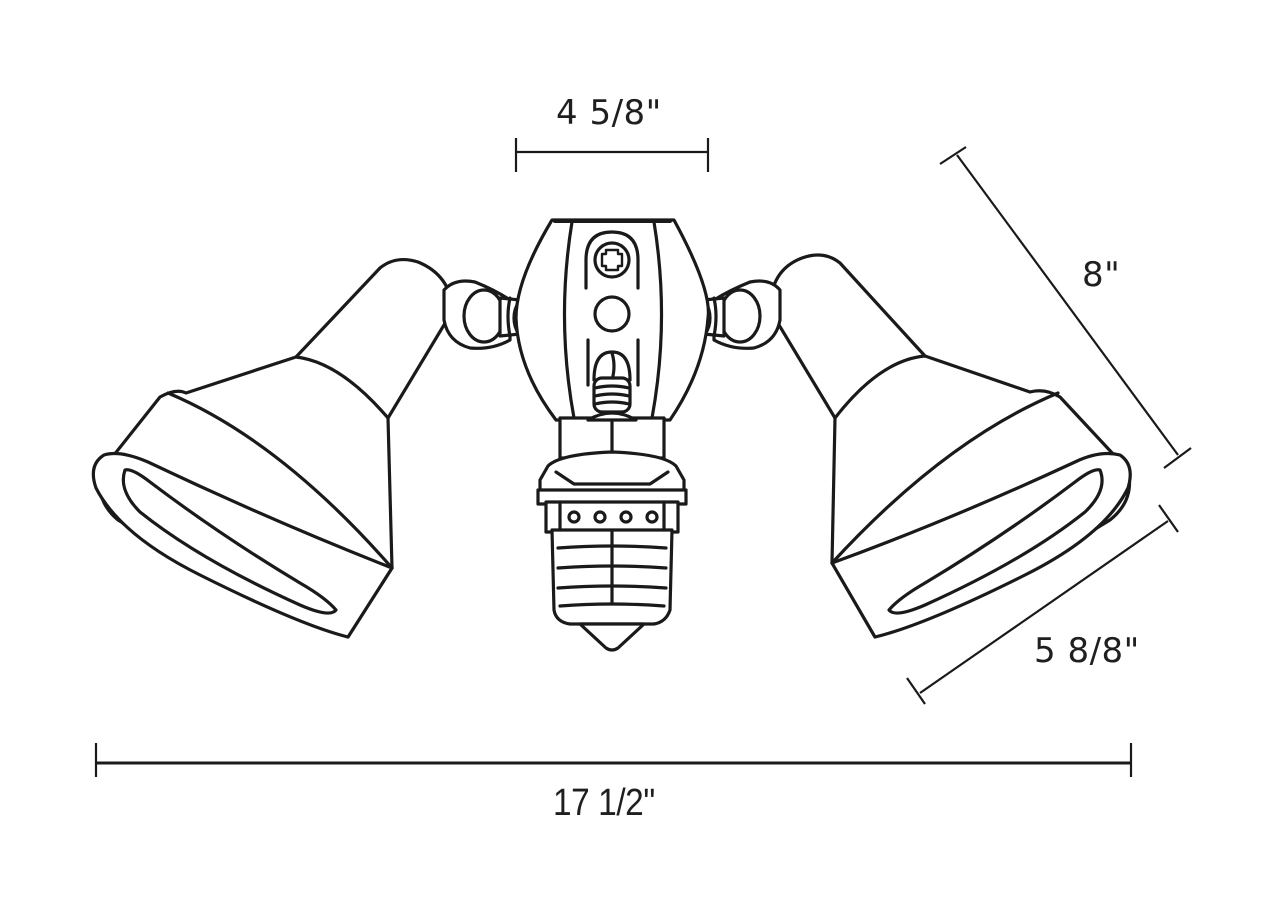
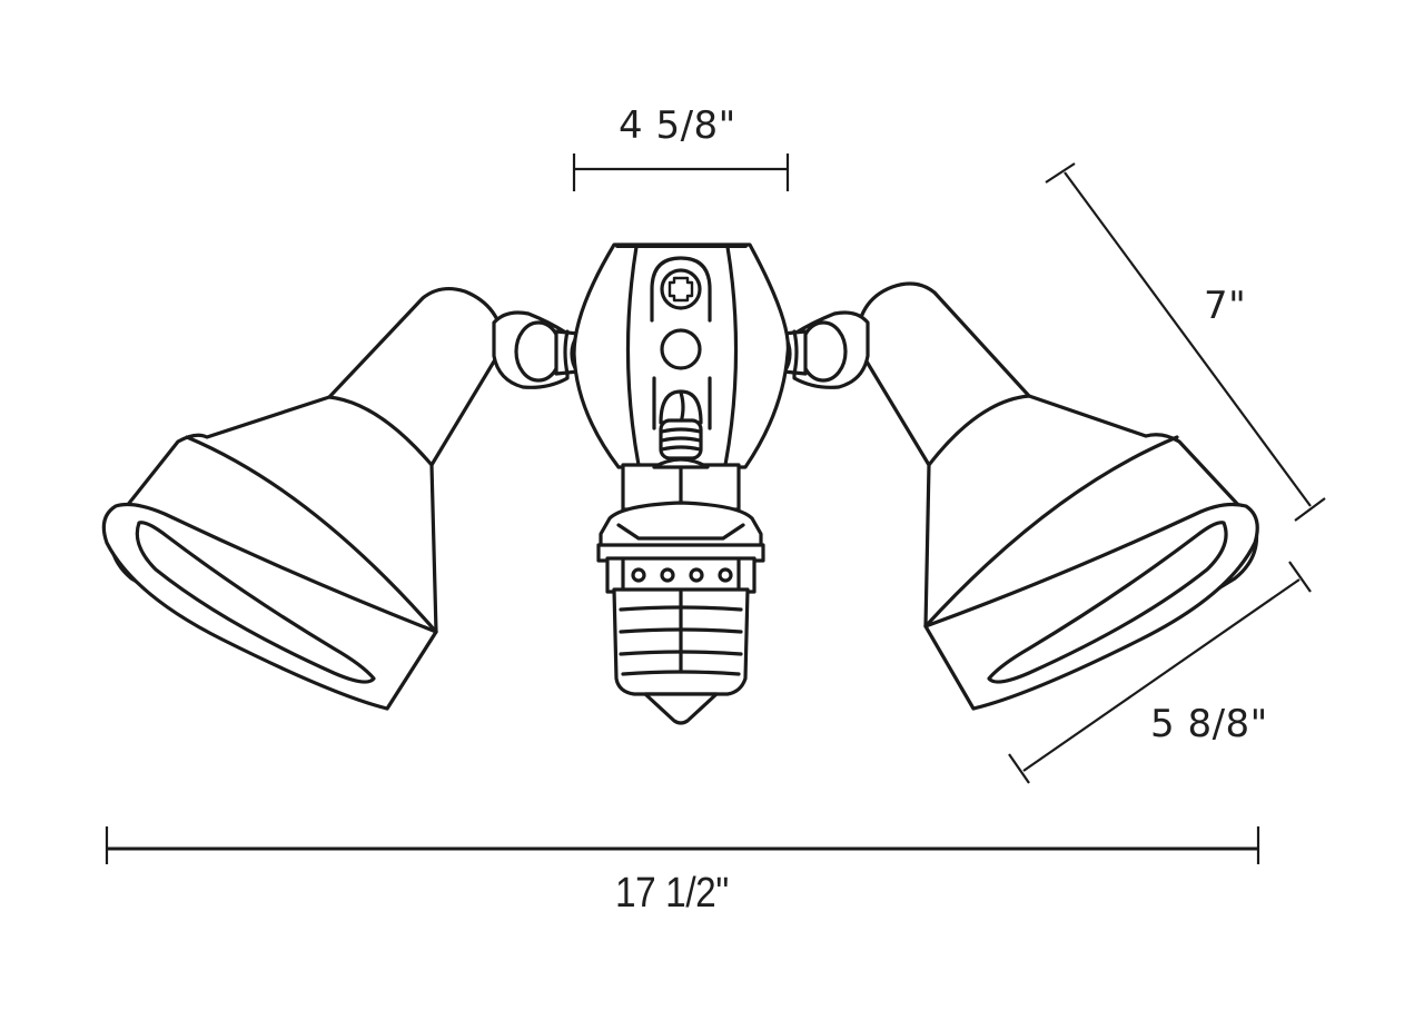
  4 5/8"
- 8"
+ 7"
  5 8/8"
  17 1/2"
